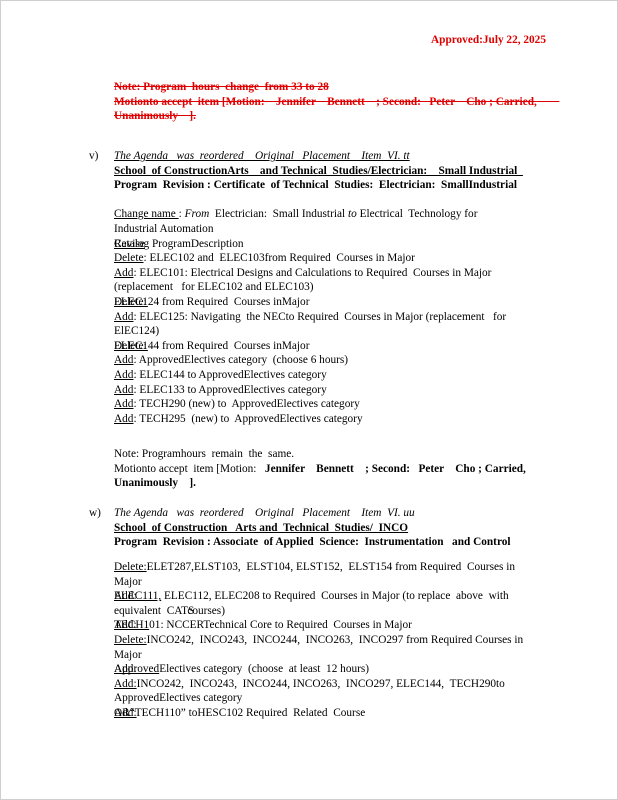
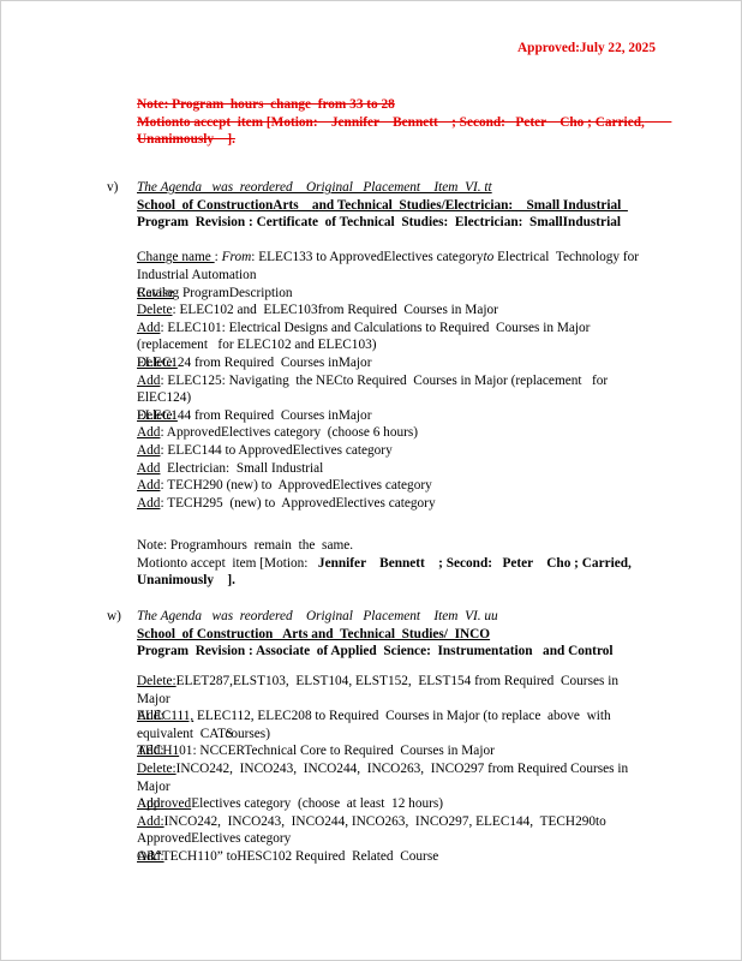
  Approved:July 22, 2025
  Note: Program hours change from 33 to 28
  Motionto accept item [Motion: Jennifer Bennett ; Second: Peter Cho ; Carried,
  Unanimously ].
  v)
  The Agenda was reordered Original Placement Item VI. tt
  School of ConstructionArts and Technical Studies/Electrician: Small Industrial
  Program Revision : Certificate of Technical Studies: Electrician: SmallIndustrial
- Change name : From Electrician: Small Industrial to Electrical Technology for
+ Change name : From: ELEC133 to ApprovedElectives categoryto Electrical Technology for
  Industrial Automation
  Catalog
  Revise
  ProgramDescription
  Delete: ELEC102 and ELEC103from Required Courses in Major
  Add: ELEC101: Electrical Designs and Calculations to Required Courses in Major
  (replacement for ELEC102 and ELEC103)
  ELEC1
  Delete:
  24 from Required Courses inMajor
  Add: ELEC125: Navigating the NECto Required Courses in Major (replacement for
  ElEC124)
  ELEC1
  Delete:
  44 from Required Courses inMajor
  Add: ApprovedElectives category (choose 6 hours)
  Add: ELEC144 to ApprovedElectives category
- Add: ELEC133 to ApprovedElectives category
+ Add Electrician: Small Industrial
  Add: TECH290 (new) to ApprovedElectives category
  Add: TECH295 (new) to ApprovedElectives category
  Note: Programhours remain the same.
  Motionto accept item [Motion: Jennifer Bennett ; Second: Peter Cho ; Carried,
  Unanimously ].
  w)
  The Agenda was reordered Original Placement Item VI. uu
  School of Construction Arts and Technical Studies/ INCO
  Program Revision : Associate of Applied Science: Instrumentation and Control
  Delete:ELET287,ELST103, ELST104, ELST152, ELST154 from Required Courses in
  Major
  ELEC111,
  Add:
  ELEC112, ELEC208 to Required Courses in Major (to replace above with
  equivalent CATScourses)
  TECH1
  Add:
  01: NCCERTechnical Core to Required Courses in Major
  Delete:INCO242, INCO243, INCO244, INCO263, INCO297 from Required Courses in
  Major
  Approved
  Add:
  Electives category (choose at least 12 hours)
  Add:INCO242, INCO243, INCO244, INCO263, INCO297, ELEC144, TECH290to
  ApprovedElectives category
  OR“
  Add:
  TECH110” toHESC102 Required Related Course
